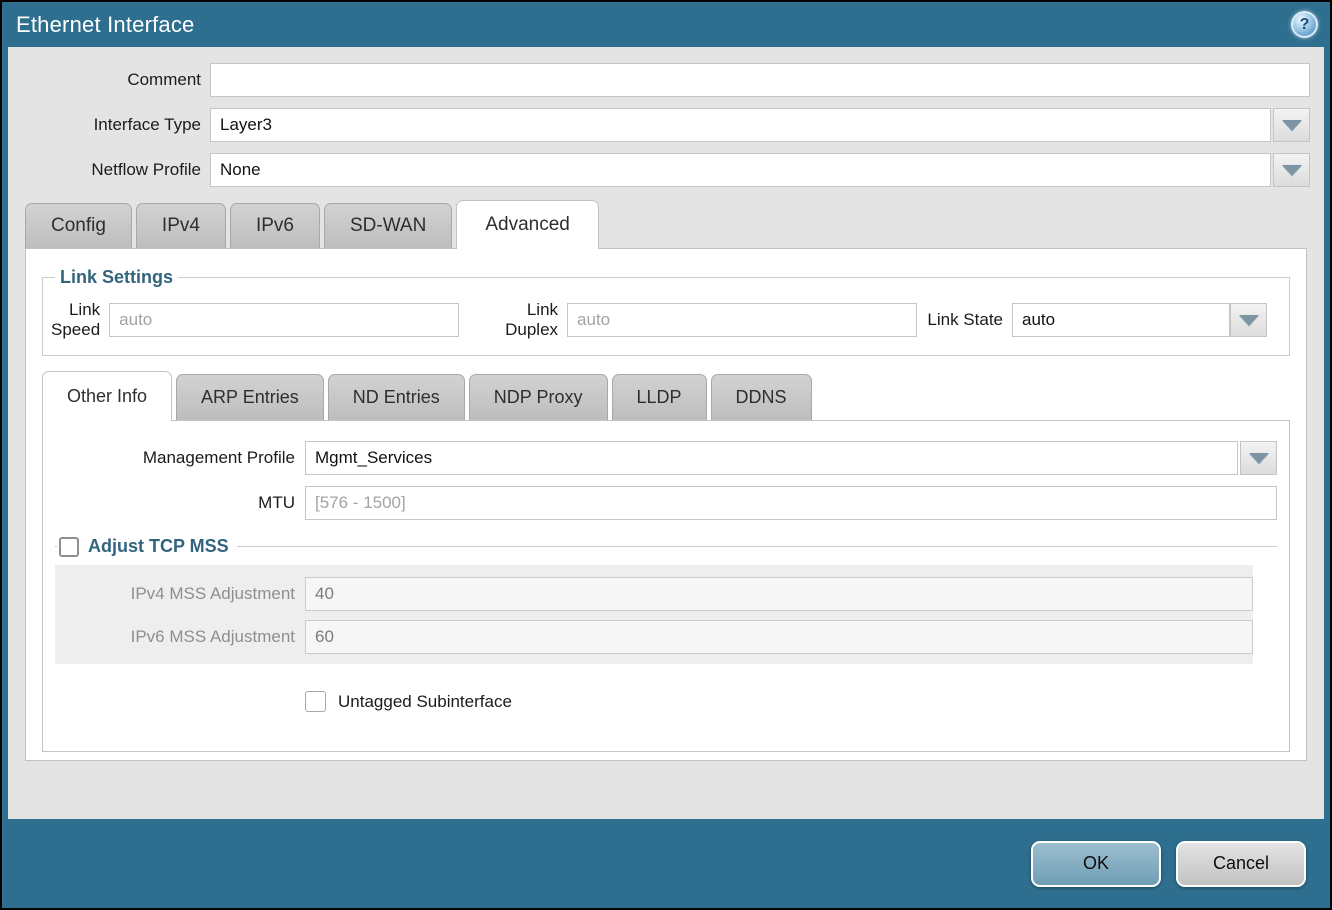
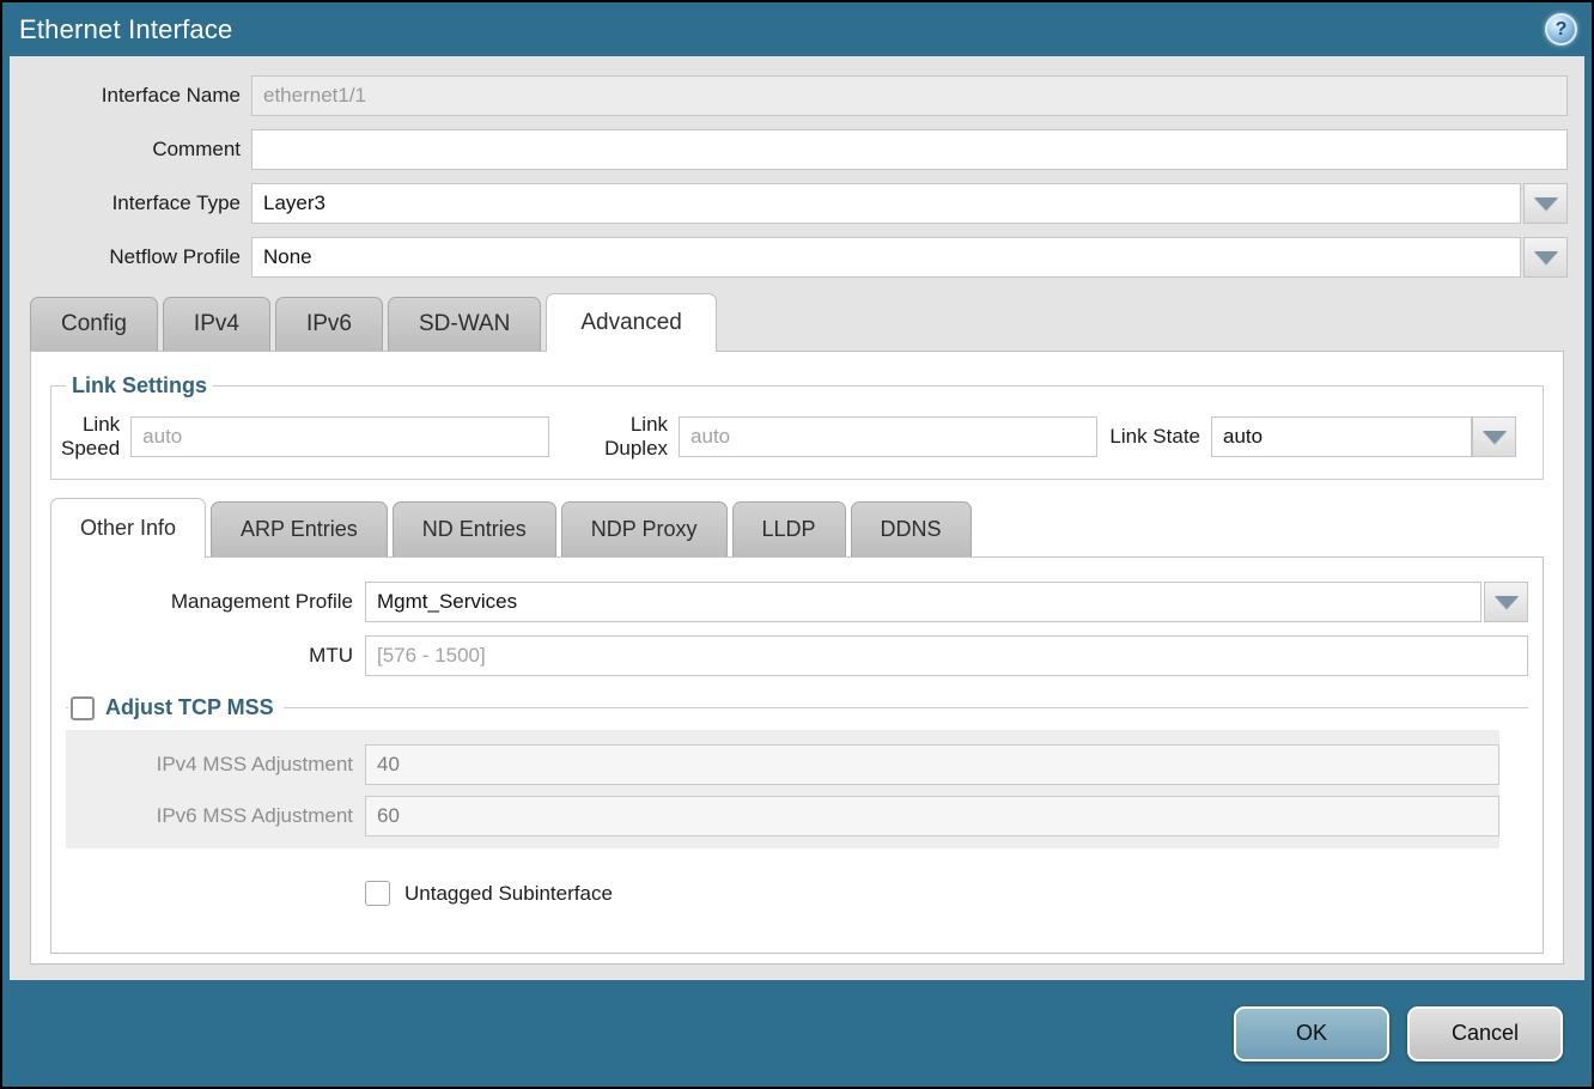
  Ethernet Interface
  ?
+ Interface Name
+ ethernet1/1
  Comment
  Interface Type
  Layer3
  Netflow Profile
  None
  Config
  IPv4
  IPv6
  SD-WAN
  Advanced
  Link Settings
  Link Speed
  auto
  Link Duplex
  auto
  Link State
  auto
  Other Info
  ARP Entries
  ND Entries
  NDP Proxy
  LLDP
  DDNS
  Management Profile
  Mgmt_Services
  MTU
  [576 - 1500]
  Adjust TCP MSS
  IPv4 MSS Adjustment
  40
  IPv6 MSS Adjustment
  60
  Untagged Subinterface
  OK
  Cancel
